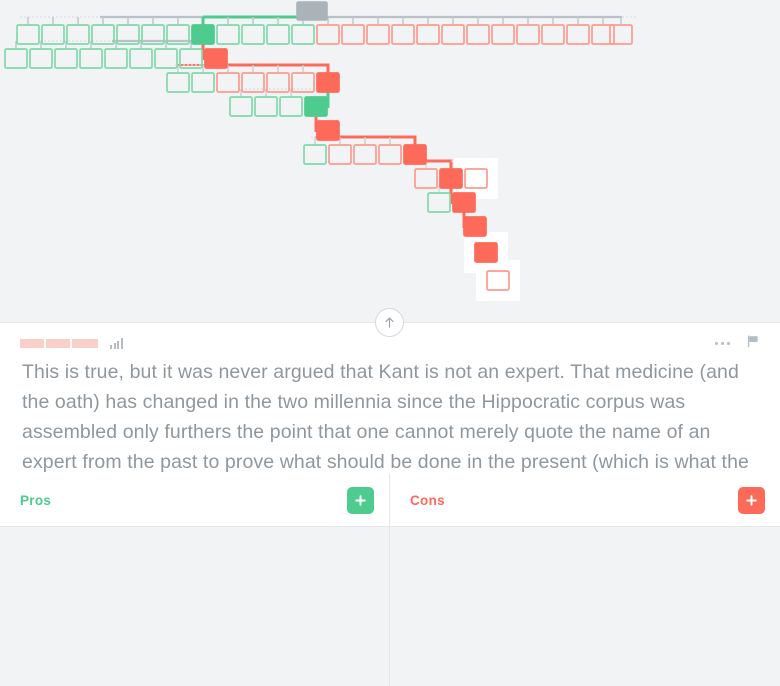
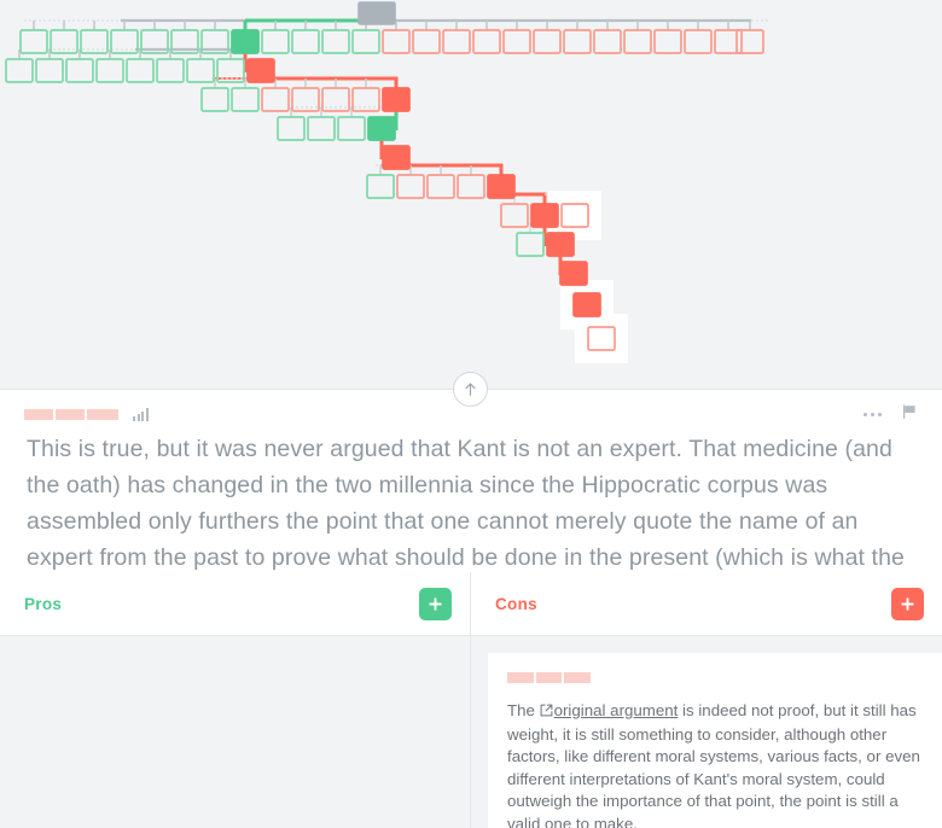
  This is true, but it was never argued that Kant is not an expert. That medicine (and the oath) has changed in the two millennia since the Hippocratic corpus was assembled only furthers the point that one cannot merely quote the name of an expert from the past to prove what should be done in the present (which is what the
  Pros
  Cons
+ The original argument is indeed not proof, but it still has weight, it is still something to consider, although other factors, like different moral systems, various facts, or even different interpretations of Kant's moral system, could outweigh the importance of that point, the point is still a valid one to make.
